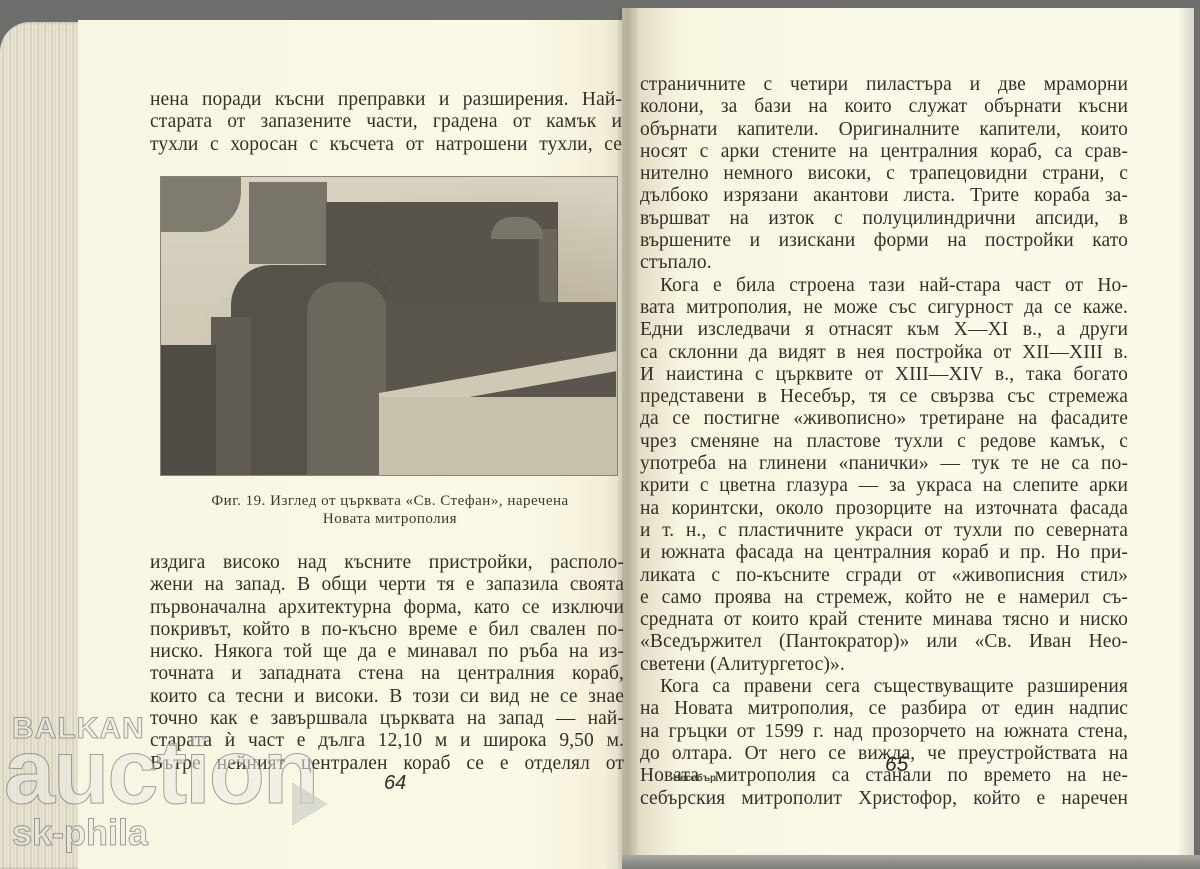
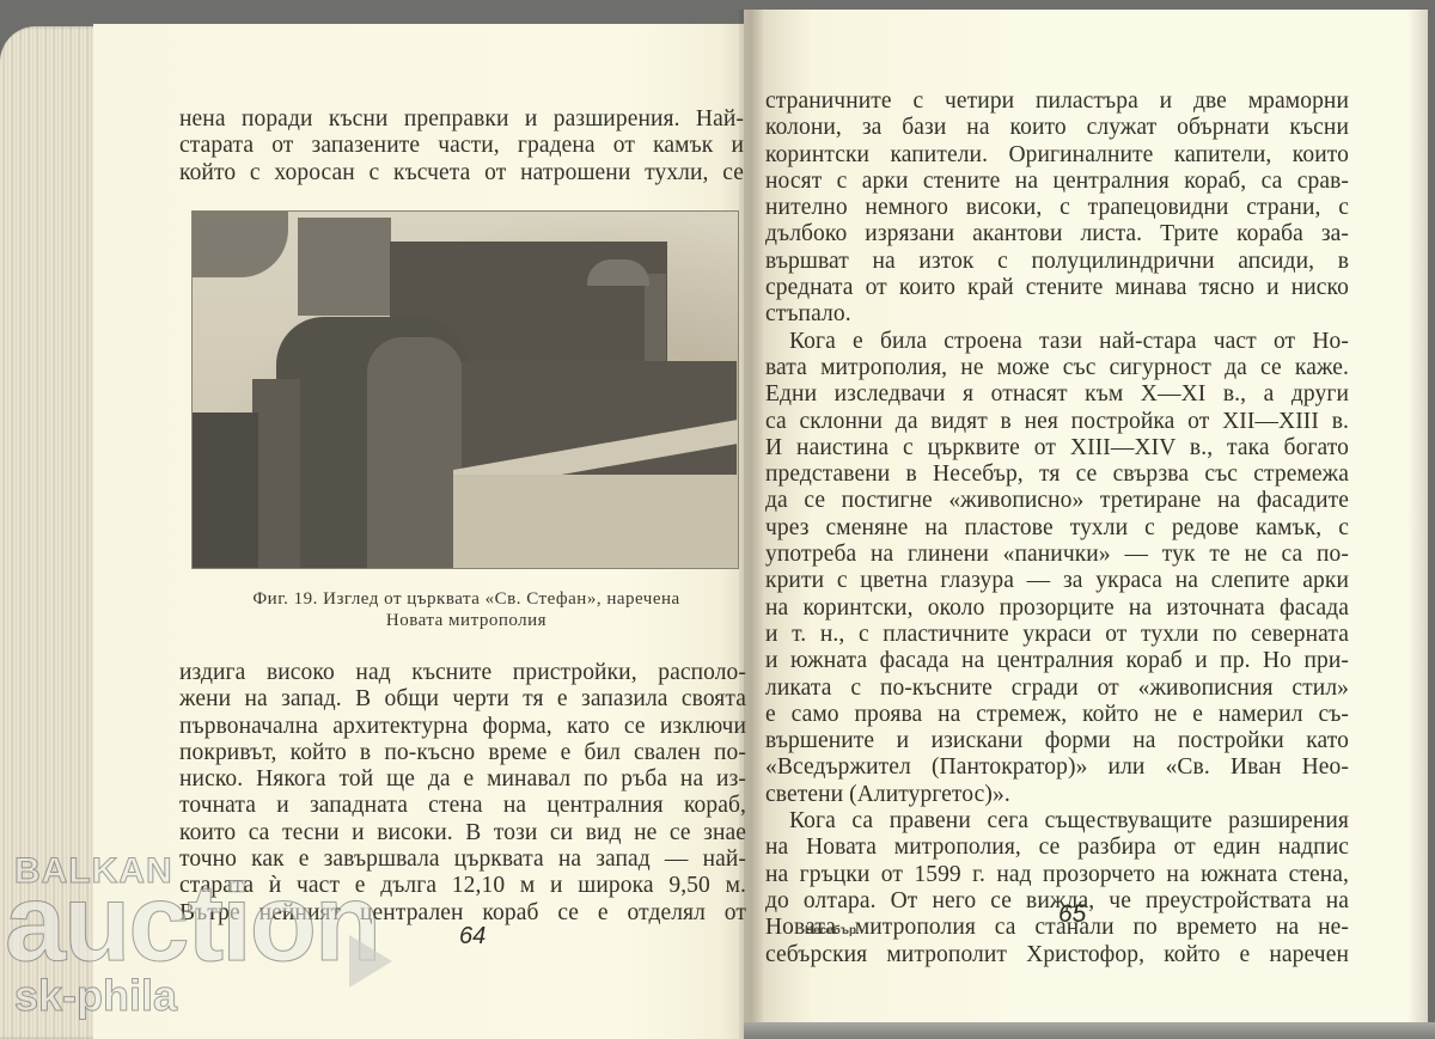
  нена поради късни преправки и разширения. Най-
  старата от запазените части, градена от камък и
- тухли с хоросан с късчета от натрошени тухли, се
+ който с хоросан с късчета от натрошени тухли, се
  Фиг. 19. Изглед от църквата «Св. Стефан», наречена
  Новата митрополия
  издига високо над късните пристройки, располо-
  жени на запад. В общи черти тя е запазила своята
  първоначална архитектурна форма, като се изключи
  покривът, който в по-късно време е бил свален по-
  ниско. Някога той ще да е минавал по ръба на из-
  точната и западната стена на централния кораб,
  които са тесни и високи. В този си вид не се знае
  точно как е завършвала църквата на запад — най-
  старата ѝ част е дълга 12,10 м и широка 9,50 м.
  Вътре нейният централен кораб се е отделял от
  64
  страничните с четири пиластъра и две мраморни
  колони, за бази на които служат обърнати късни
- обърнати капители. Оригиналните капители, които
+ коринтски капители. Оригиналните капители, които
  носят с арки стените на централния кораб, са срав-
  нително немного високи, с трапецовидни страни, с
  дълбоко изрязани акантови листа. Трите кораба за-
  вършват на изток с полуцилиндрични апсиди, в
- вършените и изискани форми на постройки като
+ средната от които край стените минава тясно и ниско
  стъпало.
  Кога е била строена тази най-стара част от Но-
  вата митрополия, не може със сигурност да се каже.
  Едни изследвачи я отнасят към X—XI в., а други
  са склонни да видят в нея постройка от XII—XIII в.
  И наистина с църквите от XIII—XIV в., така богато
  представени в Несебър, тя се свързва със стремежа
  да се постигне «живописно» третиране на фасадите
  чрез сменяне на пластове тухли с редове камък, с
  употреба на глинени «панички» — тук те не са по-
  крити с цветна глазура — за украса на слепите арки
  на коринтски, около прозорците на източната фасада
  и т. н., с пластичните украси от тухли по северната
  и южната фасада на централния кораб и пр. Но при-
  ликата с по-късните сгради от «живописния стил»
  е само проява на стремеж, който не е намерил съ-
- средната от които край стените минава тясно и ниско
+ вършените и изискани форми на постройки като
  «Вседържител (Пантократор)» или «Св. Иван Нео-
  светени (Алитургетос)».
  Кога са правени сега съществуващите разширения
  на Новата митрополия, се разбира от един надпис
  на гръцки от 1599 г. над прозорчето на южната стена,
  до олтара. От него се вижда, че преустройствата на
  Новата митрополия са станали по времето на не-
  себърския митрополит Христофор, който е наречен
  Несебър
  65
  BALKAN
  auction
  sk-phila
